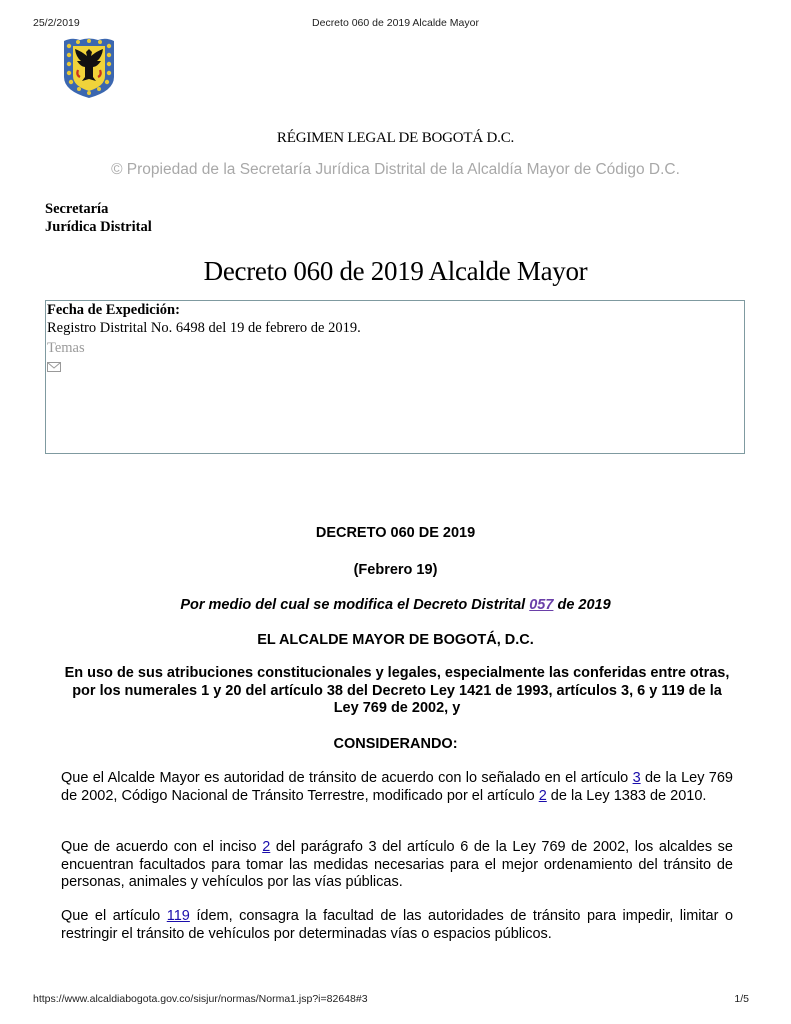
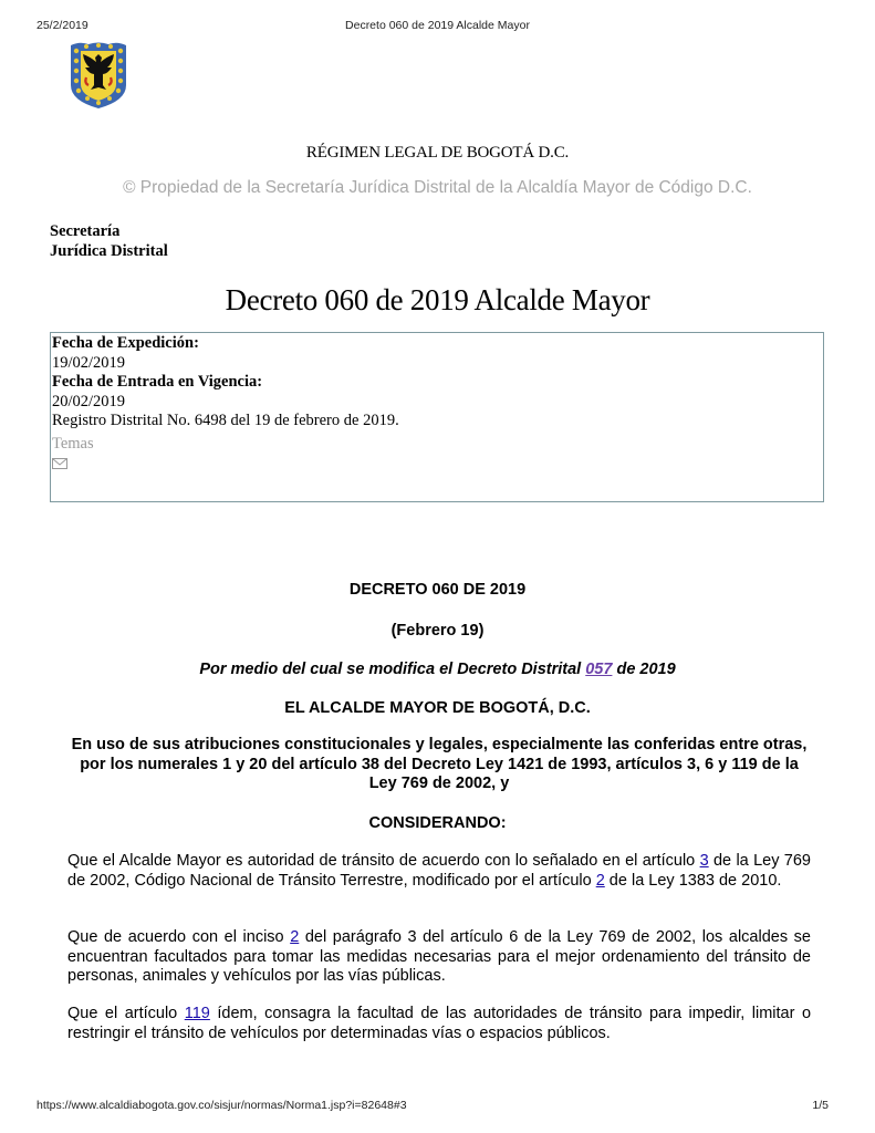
  25/2/2019
  Decreto 060 de 2019 Alcalde Mayor
  RÉGIMEN LEGAL DE BOGOTÁ D.C.
  © Propiedad de la Secretaría Jurídica Distrital de la Alcaldía Mayor de Código D.C.
  Secretaría
  Jurídica Distrital
  Decreto 060 de 2019 Alcalde Mayor
  Fecha de Expedición:
+ 19/02/2019
+ Fecha de Entrada en Vigencia:
+ 20/02/2019
  Registro Distrital No. 6498 del 19 de febrero de 2019.
  Temas
  DECRETO 060 DE 2019
  (Febrero 19)
  Por medio del cual se modifica el Decreto Distrital 057 de 2019
  EL ALCALDE MAYOR DE BOGOTÁ, D.C.
  En uso de sus atribuciones constitucionales y legales, especialmente las conferidas entre otras, por los numerales 1 y 20 del artículo 38 del Decreto Ley 1421 de 1993, artículos 3, 6 y 119 de la Ley 769 de 2002, y
  CONSIDERANDO:
  Que el Alcalde Mayor es autoridad de tránsito de acuerdo con lo señalado en el artículo 3 de la Ley 769 de 2002, Código Nacional de Tránsito Terrestre, modificado por el artículo 2 de la Ley 1383 de 2010.
  Que de acuerdo con el inciso 2 del parágrafo 3 del artículo 6 de la Ley 769 de 2002, los alcaldes se encuentran facultados para tomar las medidas necesarias para el mejor ordenamiento del tránsito de personas, animales y vehículos por las vías públicas.
  Que el artículo 119 ídem, consagra la facultad de las autoridades de tránsito para impedir, limitar o restringir el tránsito de vehículos por determinadas vías o espacios públicos.
  https://www.alcaldiabogota.gov.co/sisjur/normas/Norma1.jsp?i=82648#3
  1/5
